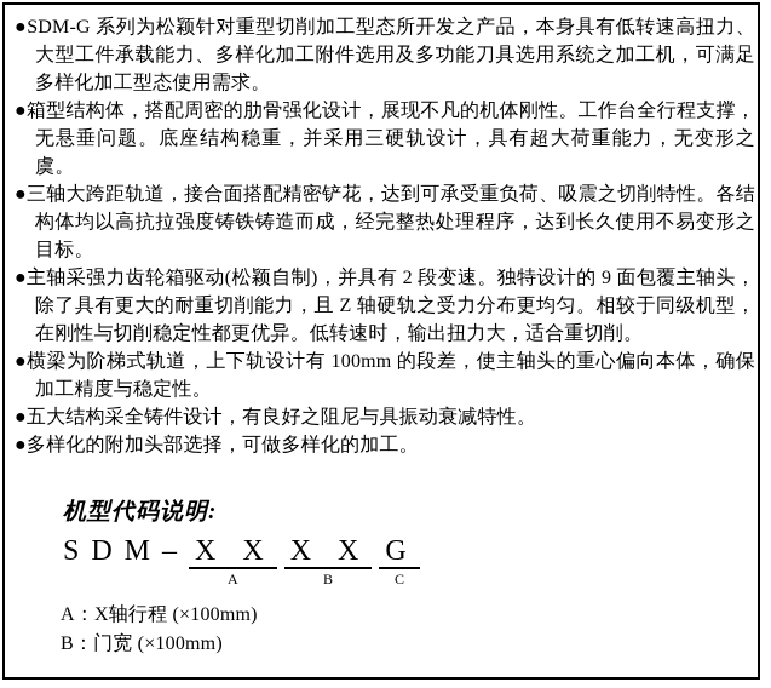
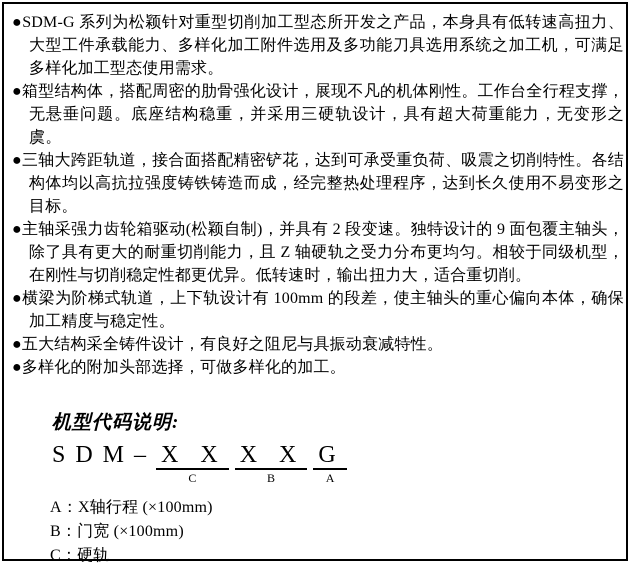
  ●SDM-G 系列为松颖针对重型切削加工型态所开发之产品，本身具有低转速高扭力、大型工件承载能力、多样化加工附件选用及多功能刀具选用系统之加工机，可满足多样化加工型态使用需求。
  ●箱型结构体，搭配周密的肋骨强化设计，展现不凡的机体刚性。工作台全行程支撑，无悬垂问题。底座结构稳重，并采用三硬轨设计，具有超大荷重能力，无变形之虞。
  ●三轴大跨距轨道，接合面搭配精密铲花，达到可承受重负荷、吸震之切削特性。各结构体均以高抗拉强度铸铁铸造而成，经完整热处理程序，达到长久使用不易变形之目标。
  ●主轴采强力齿轮箱驱动(松颖自制)，并具有 2 段变速。独特设计的 9 面包覆主轴头，除了具有更大的耐重切削能力，且 Z 轴硬轨之受力分布更均匀。相较于同级机型，在刚性与切削稳定性都更优异。低转速时，输出扭力大，适合重切削。
  ●横梁为阶梯式轨道，上下轨设计有 100mm 的段差，使主轴头的重心偏向本体，确保加工精度与稳定性。
  ●五大结构采全铸件设计，有良好之阻尼与具振动衰减特性。
  ●多样化的附加头部选择，可做多样化的加工。
  机型代码说明:
  S D M –
  X X
- A
+ C
  X X
  B
  G
- C
+ A
  A：X轴行程 (×100mm)
  B：门宽 (×100mm)
+ C：硬轨
